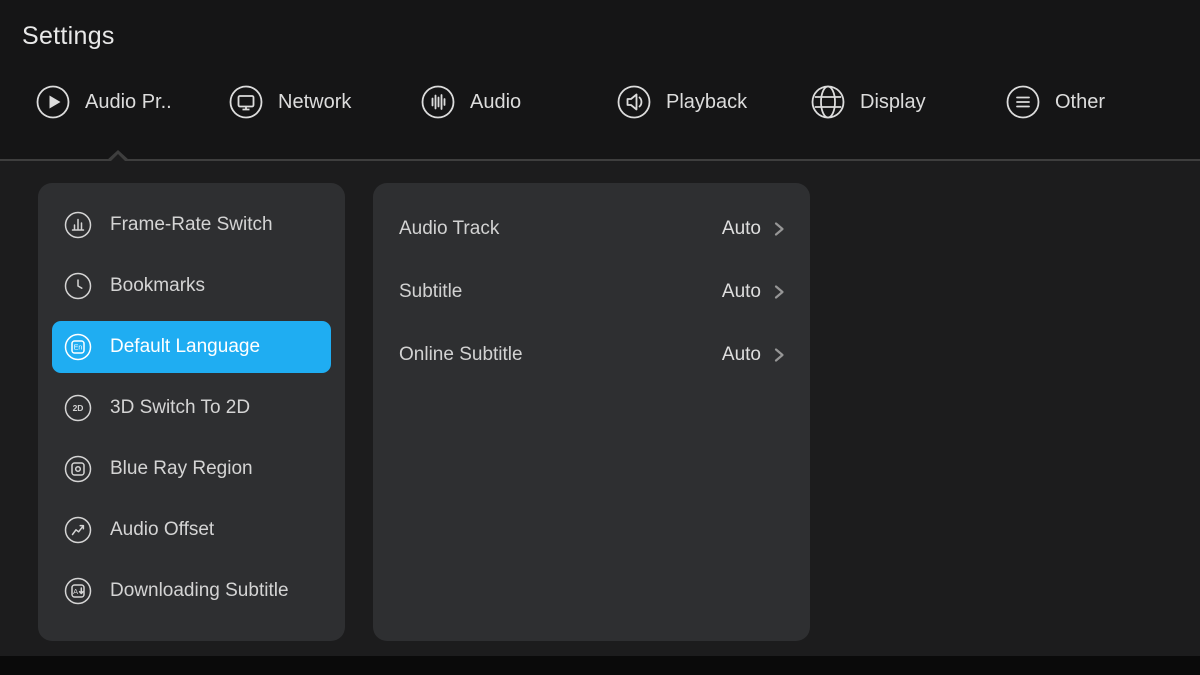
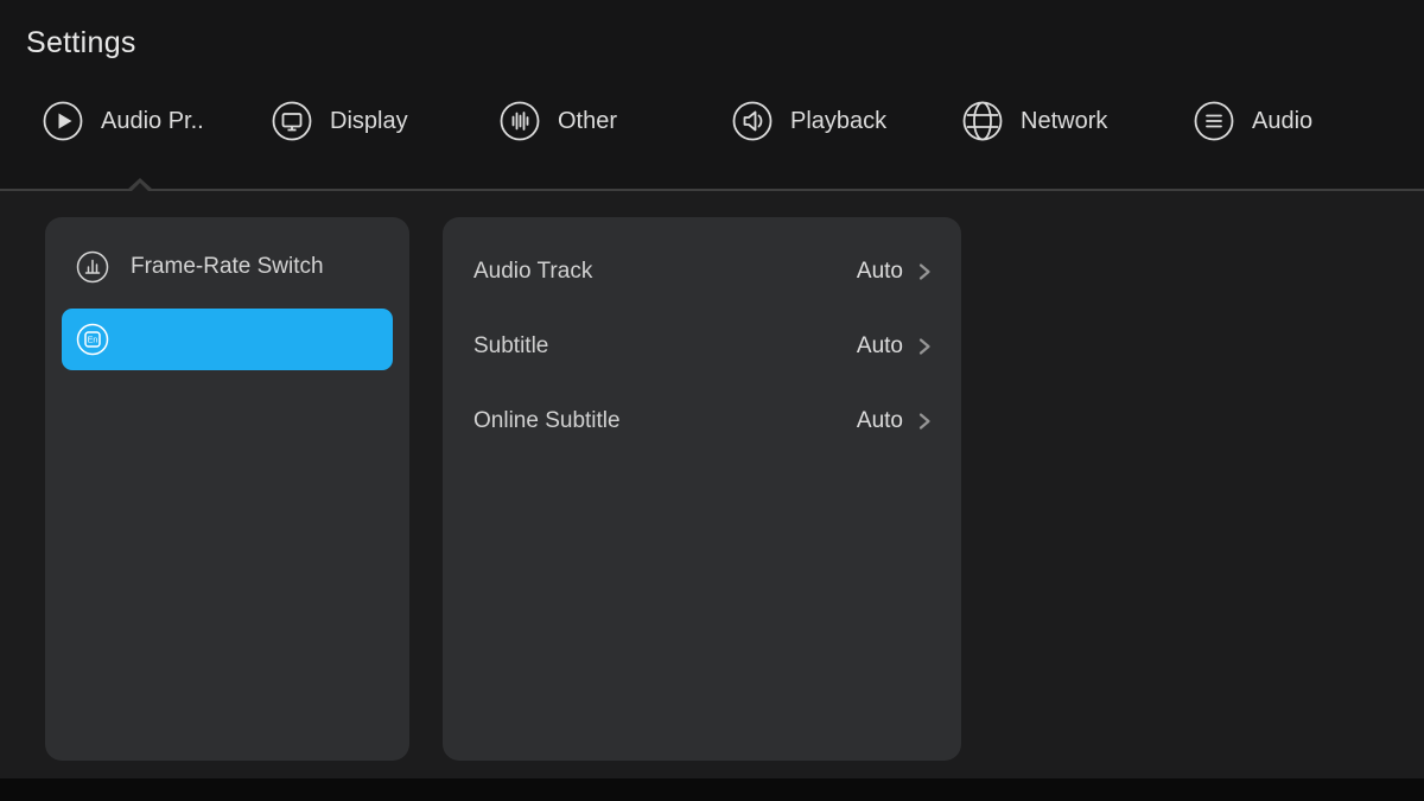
  Settings
  Audio Pr..
- Network
+ Display
- Audio
+ Other
  Playback
- Display
+ Network
- Other
+ Audio
  Frame-Rate Switch
- Bookmarks
- Default Language
- 2D
- 3D Switch To 2D
- Blue Ray Region
- Audio Offset
- A
- Downloading Subtitle
  Audio Track
  Auto
  Subtitle
  Auto
  Online Subtitle
  Auto
